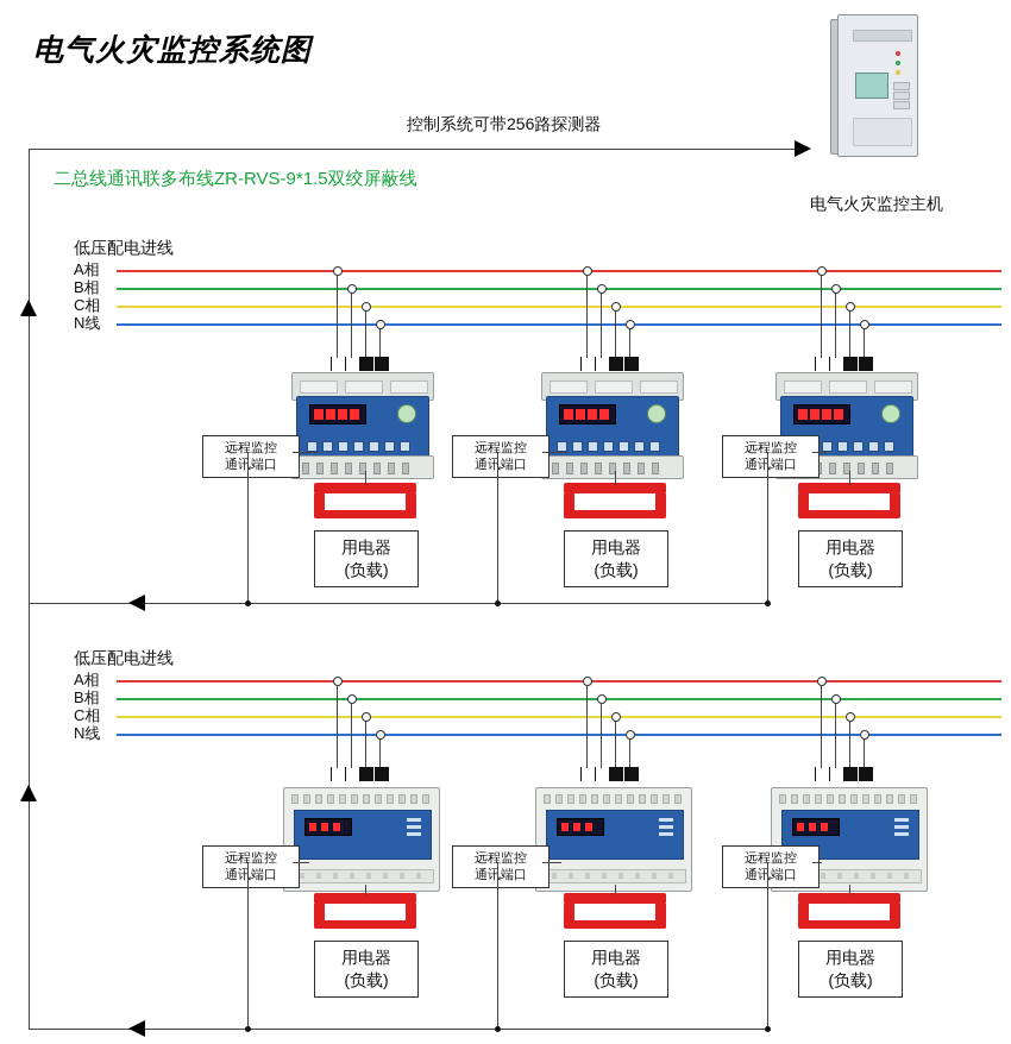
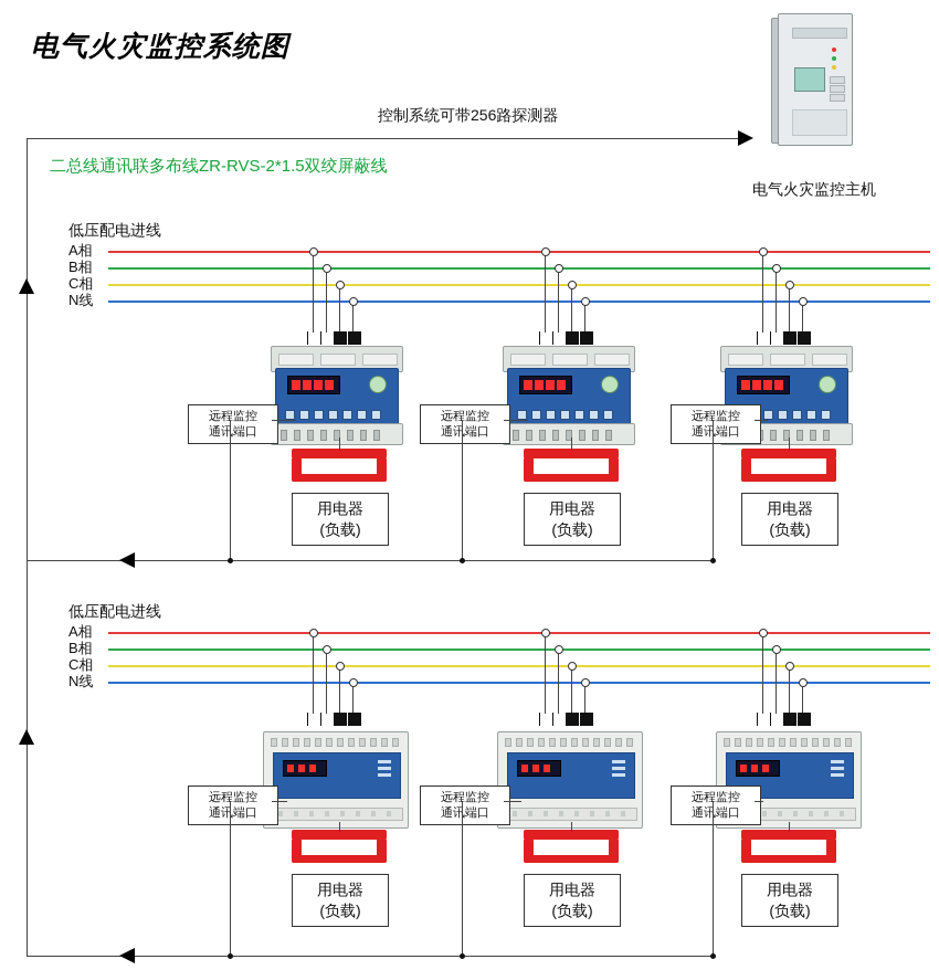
  电气火灾监控系统图
  电气火灾监控主机
  控制系统可带256路探测器
- 二总线通讯联多布线ZR-RVS-9*1.5双绞屏蔽线
+ 二总线通讯联多布线ZR-RVS-2*1.5双绞屏蔽线
  低压配电进线
  A相
  B相
  C相
  N线
  远程监控
  通讯端口
  用电器
  (负载)
  远程监控
  通讯端口
  用电器
  (负载)
  远程监控
  通讯端口
  用电器
  (负载)
  低压配电进线
  A相
  B相
  C相
  N线
  远程监控
  通讯端口
  用电器
  (负载)
  远程监控
  通讯端口
  用电器
  (负载)
  远程监控
  通讯端口
  用电器
  (负载)
